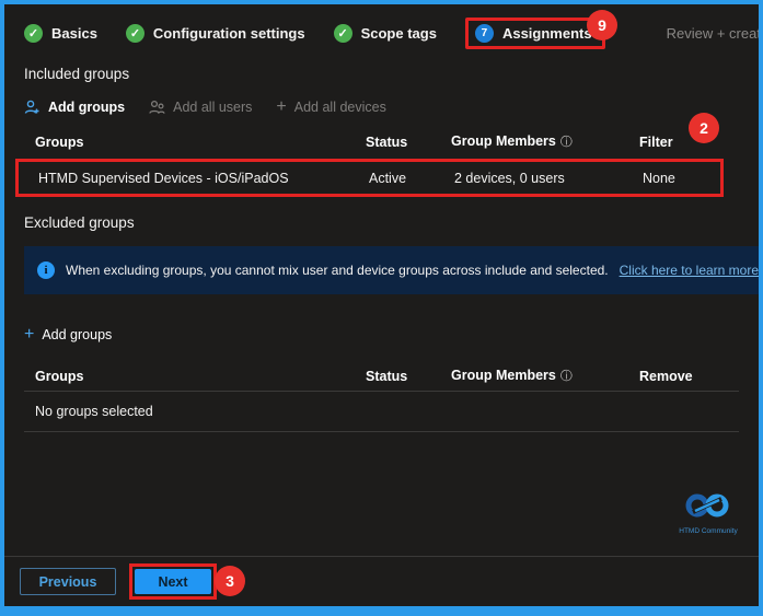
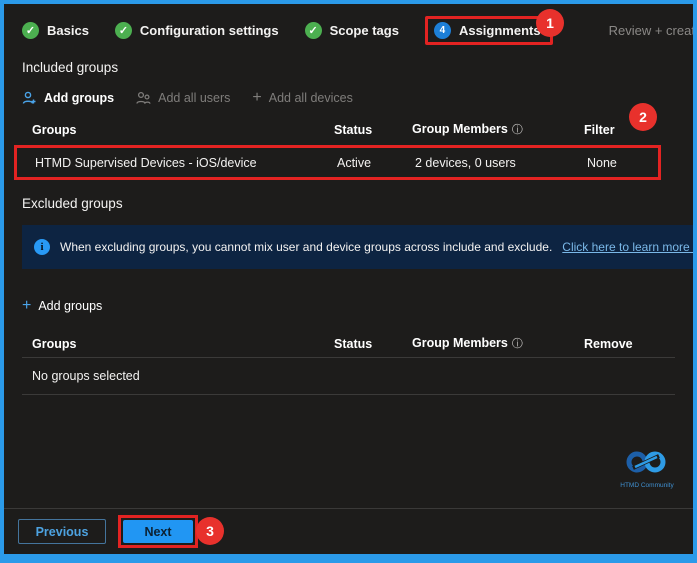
- 9
+ 1
  2
  3
  ✓
  Basics
  ✓
  Configuration settings
  ✓
  Scope tags
- 7
+ 4
  Assignment
  Review + crea
  Included groups
  Add groups
  Add all users
  +
  Add all devices
  Groups
  Status
  Group Members ⓘ
  Filter
- HTMD Supervised Devices - iOS/iPadOS
+ HTMD Supervised Devices - iOS/device
  Active
  2 devices, 0 users
  None
  Excluded groups
  i
- When excluding groups, you cannot mix user and device groups across include and selected.
+ When excluding groups, you cannot mix user and device groups across include and exclude.
  Click here to learn more
  +
  Add groups
  Groups
  Status
  Group Members ⓘ
  Remove
  No groups selected
  Previous
  Next
